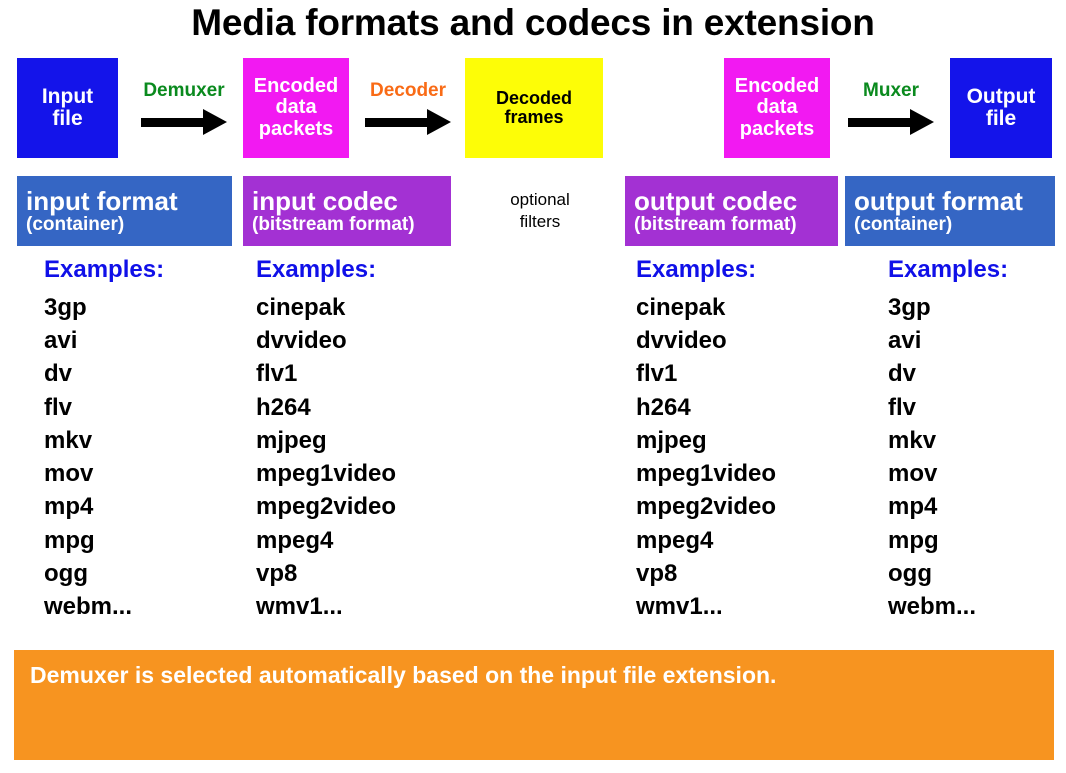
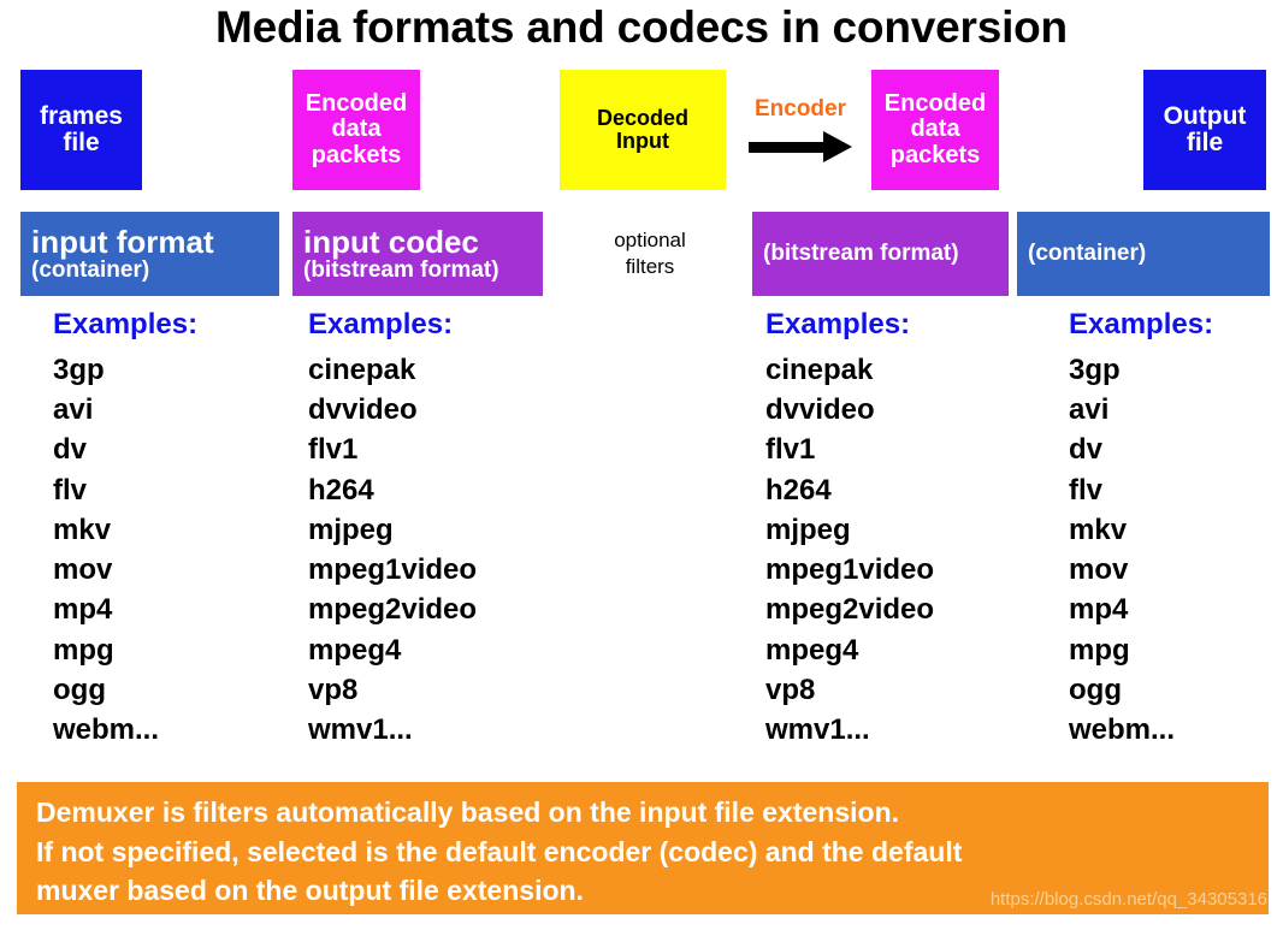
- Media formats and codecs in extension
+ Media formats and codecs in conversion
- Input
+ frames
  file
- Demuxer
  Encoded
  data
  packets
- Decoder
  Decoded
- frames
+ Input
+ Encoder
  Encoded
  data
  packets
- Muxer
  Output
  file
  input format
  (container)
  input codec
  (bitstream format)
- output codec
  (bitstream format)
- output format
  (container)
  optional
  filters
  Examples:
  3gp
  avi
  dv
  flv
  mkv
  mov
  mp4
  mpg
  ogg
  webm...
  Examples:
  cinepak
  dvvideo
  flv1
  h264
  mjpeg
  mpeg1video
  mpeg2video
  mpeg4
  vp8
  wmv1...
  Examples:
  cinepak
  dvvideo
  flv1
  h264
  mjpeg
  mpeg1video
  mpeg2video
  mpeg4
  vp8
  wmv1...
  Examples:
  3gp
  avi
  dv
  flv
  mkv
  mov
  mp4
  mpg
  ogg
  webm...
- Demuxer is selected automatically based on the input file extension.
+ Demuxer is filters automatically based on the input file extension.
+ If not specified, selected is the default encoder (codec) and the default
+ muxer based on the output file extension.
+ https://blog.csdn.net/qq_34305316
